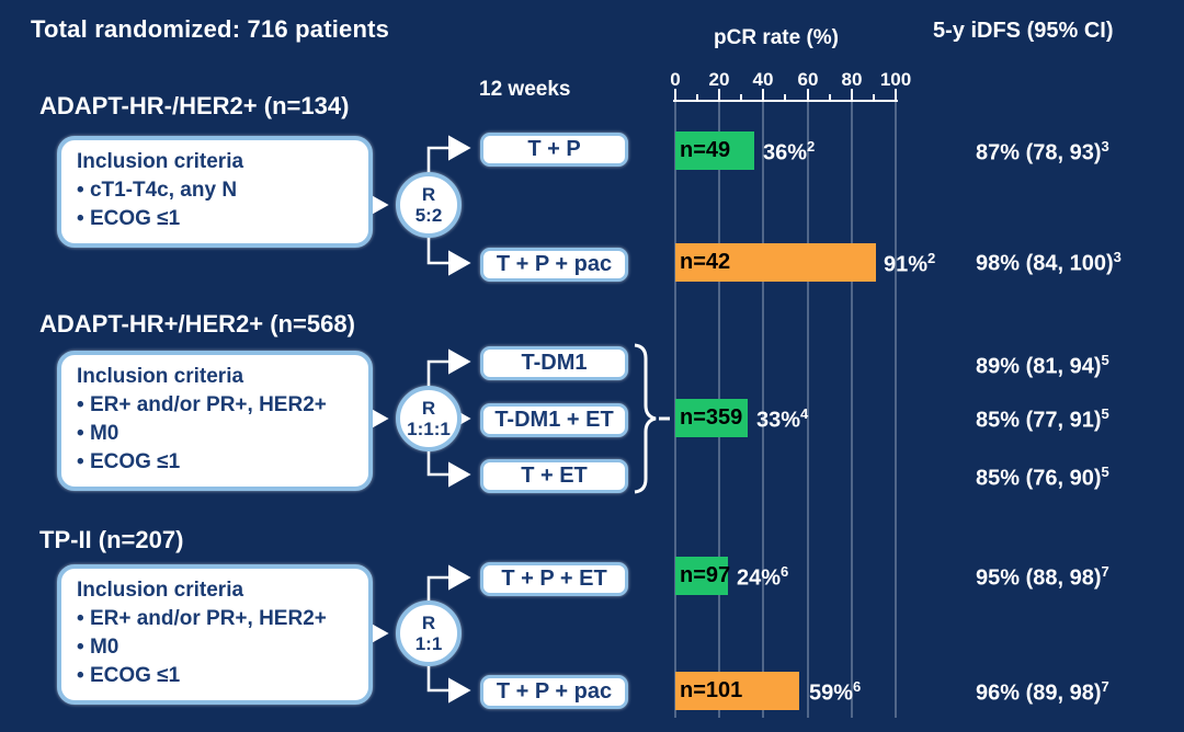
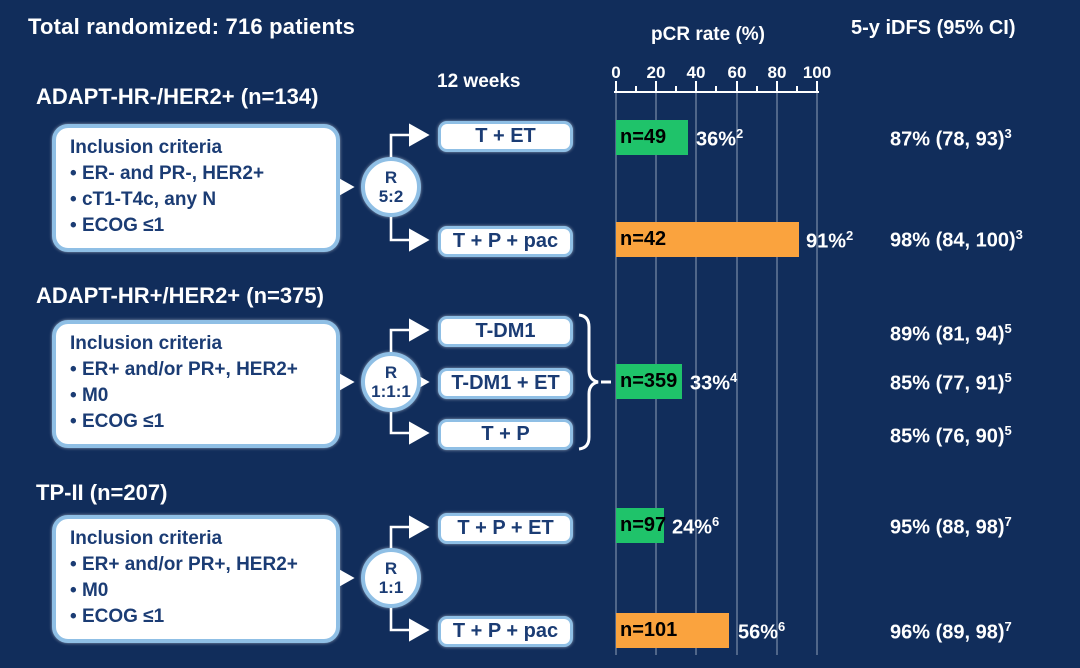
  Total randomized: 716 patients
  pCR rate (%)
  5-y iDFS (95% CI)
  12 weeks
  0
  20
  40
  60
  80
  100
  ADAPT-HR-/HER2+ (n=134)
  Inclusion criteria
+ ER- and PR-, HER2+
  cT1-T4c, any N
  ECOG ≤1
  R
  5:2
- T + P
+ T + ET
  T + P + pac
  n=49
  36%2
  n=42
  91%2
  87% (78, 93)3
  98% (84, 100)3
- ADAPT-HR+/HER2+ (n=568)
+ ADAPT-HR+/HER2+ (n=375)
  Inclusion criteria
  ER+ and/or PR+, HER2+
  M0
  ECOG ≤1
  R
  1:1:1
  T-DM1
  T-DM1 + ET
- T + ET
+ T + P
  n=359
  33%4
  89% (81, 94)5
  85% (77, 91)5
  85% (76, 90)5
  TP-II (n=207)
  Inclusion criteria
  ER+ and/or PR+, HER2+
  M0
  ECOG ≤1
  R
  1:1
  T + P + ET
  T + P + pac
  n=97
  24%6
  n=101
- 59%6
+ 56%6
  95% (88, 98)7
  96% (89, 98)7
